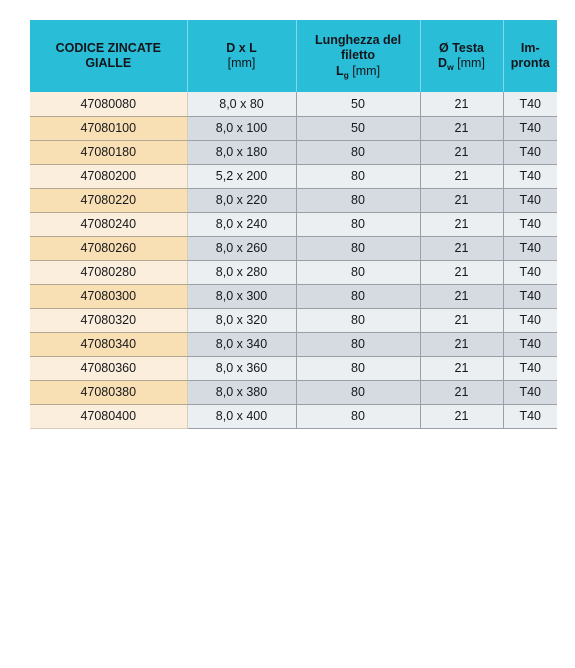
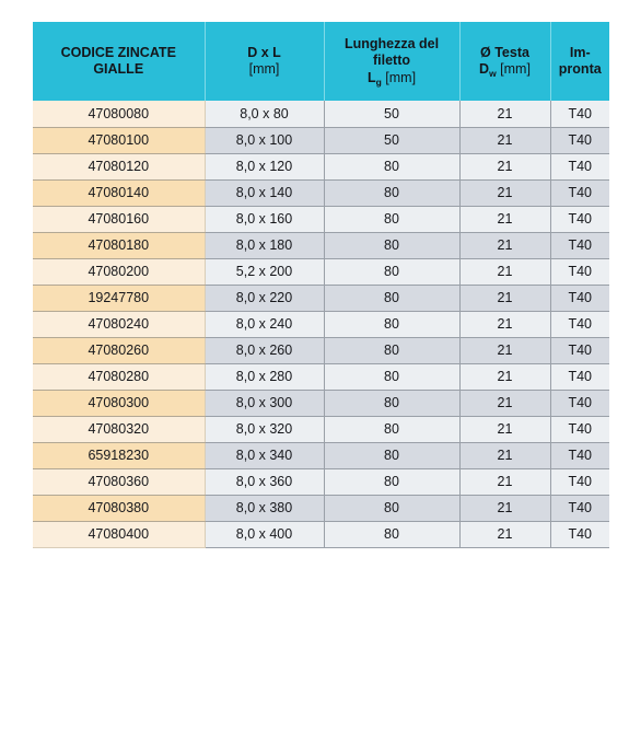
  CODICE ZINCATE GIALLE	D x L [mm]	Lunghezza del filetto Lg [mm]	Ø Testa Dw [mm]	Im- pronta
  47080080	8,0 x 80	50	21	T40
  47080100	8,0 x 100	50	21	T40
+ 47080120	8,0 x 120	80	21	T40
+ 47080140	8,0 x 140	80	21	T40
+ 47080160	8,0 x 160	80	21	T40
  47080180	8,0 x 180	80	21	T40
  47080200	5,2 x 200	80	21	T40
- 47080220	8,0 x 220	80	21	T40
+ 19247780	8,0 x 220	80	21	T40
  47080240	8,0 x 240	80	21	T40
  47080260	8,0 x 260	80	21	T40
  47080280	8,0 x 280	80	21	T40
  47080300	8,0 x 300	80	21	T40
  47080320	8,0 x 320	80	21	T40
- 47080340	8,0 x 340	80	21	T40
+ 65918230	8,0 x 340	80	21	T40
  47080360	8,0 x 360	80	21	T40
  47080380	8,0 x 380	80	21	T40
  47080400	8,0 x 400	80	21	T40
